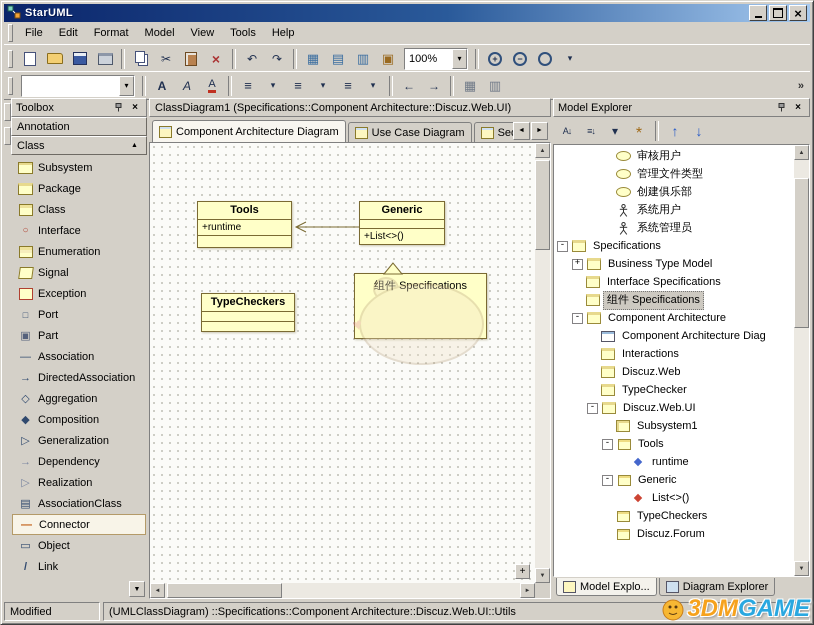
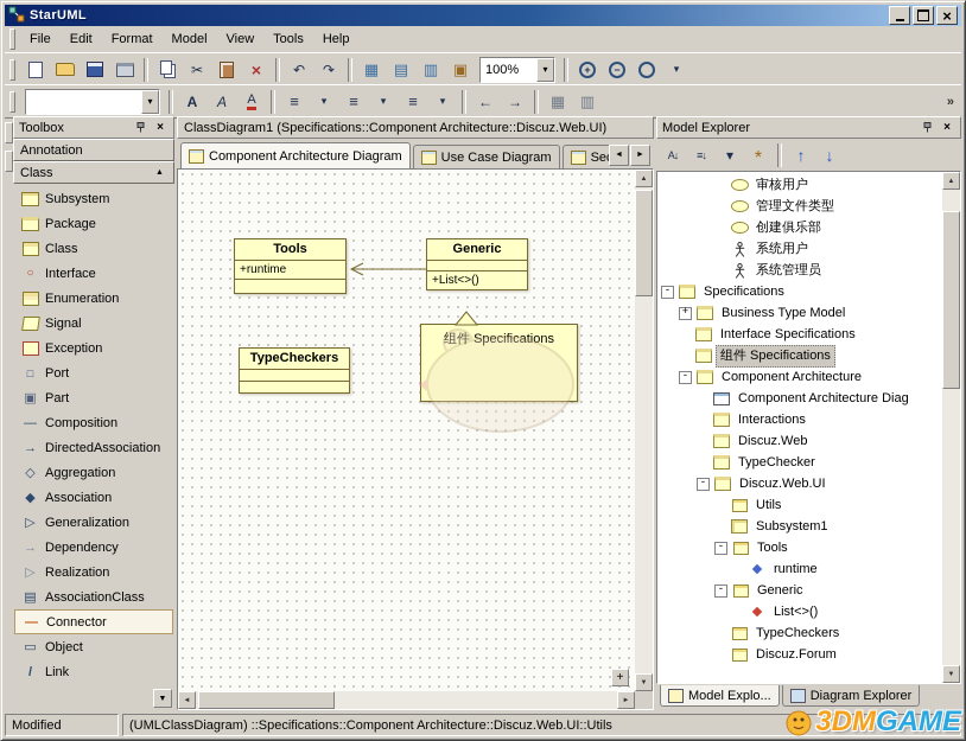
  StarUML
  File
  Edit
  Format
  Model
  View
  Tools
  Help
  100%
  Toolbox
  Annotation
  Class
  Subsystem
  Package
  Class
  Interface
  Enumeration
  Signal
  Exception
  Port
  Part
- Association
+ Composition
  DirectedAssociation
  Aggregation
- Composition
+ Association
  Generalization
  Dependency
  Realization
  AssociationClass
  Connector
  Object
  Link
  ClassDiagram1 (Specifications::Component Architecture::Discuz.Web.UI)
  Component Architecture Diagram
  Use Case Diagram
  Tools
  +runtime
  Generic
  +List<>()
  TypeCheckers
  组件 Specifications
  Model Explorer
  审核用户
  管理文件类型
  创建俱乐部
  系统用户
  系统管理员
  -
  Specifications
  +
  Business Type Model
  Interface Specifications
  组件 Specifications
  -
  Component Architecture
  Component Architecture Diag
  Interactions
  Discuz.Web
  TypeChecker
  -
  Discuz.Web.UI
+ Utils
  Subsystem1
  -
  Tools
  runtime
  -
  Generic
  List<>()
  TypeCheckers
  Discuz.Forum
  Model Explo...
  Diagram Explorer
  Modified
  (UMLClassDiagram) ::Specifications::Component Architecture::Discuz.Web.UI::Utils
  3DM
  GAME
